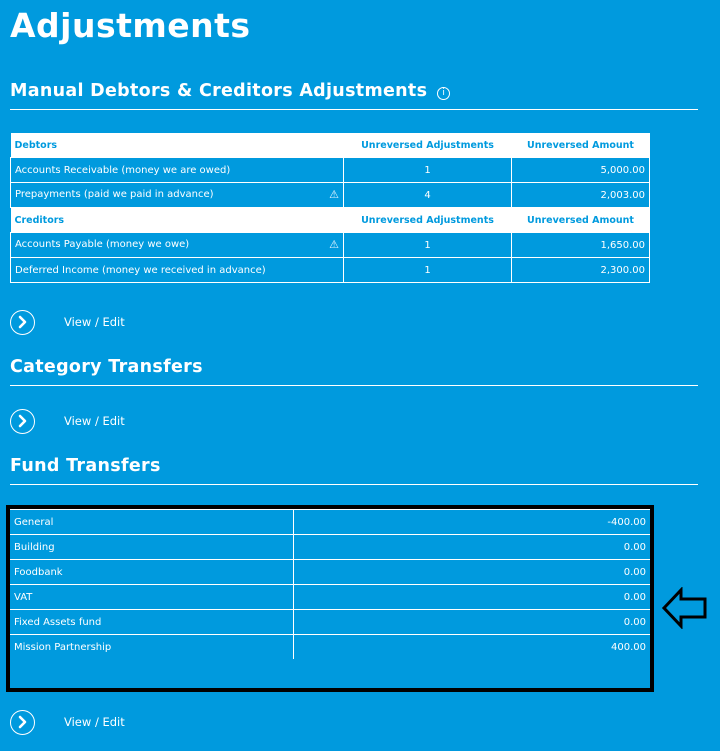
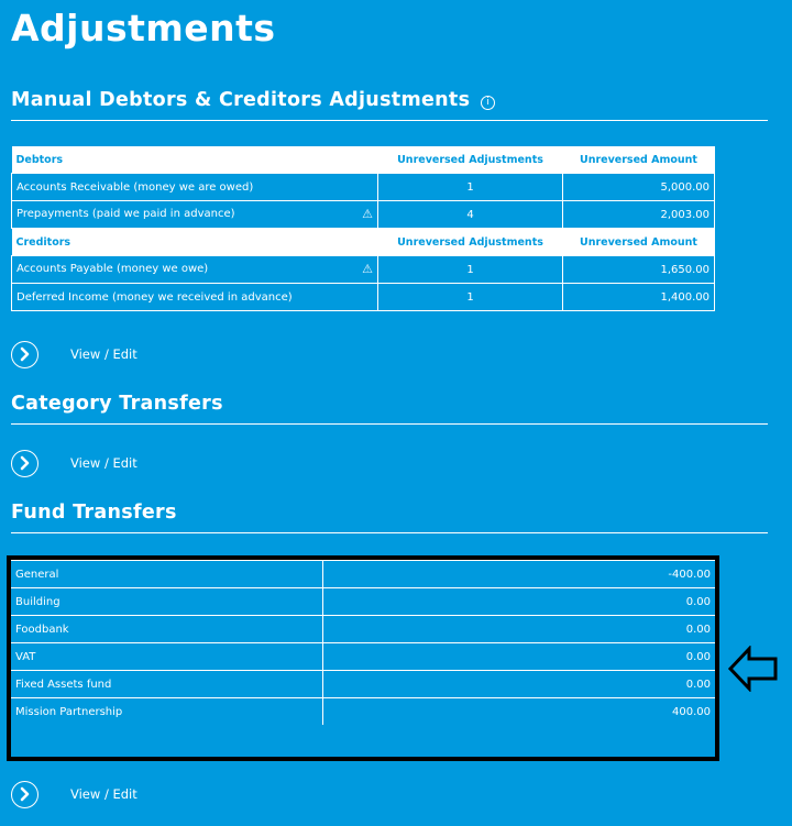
  Adjustments
  Manual Debtors & Creditors Adjustments i
  Debtors	Unreversed Adjustments	Unreversed Amount
  Accounts Receivable (money we are owed)	1	5,000.00
  Prepayments (paid we paid in advance) ⚠	4	2,003.00
  Creditors	Unreversed Adjustments	Unreversed Amount
  Accounts Payable (money we owe) ⚠	1	1,650.00
- Deferred Income (money we received in advance)	1	2,300.00
+ Deferred Income (money we received in advance)	1	1,400.00
  View / Edit
  Category Transfers
  View / Edit
  Fund Transfers
  General	-400.00
  Building	0.00
  Foodbank	0.00
  VAT	0.00
  Fixed Assets fund	0.00
  Mission Partnership	400.00
  View / Edit
